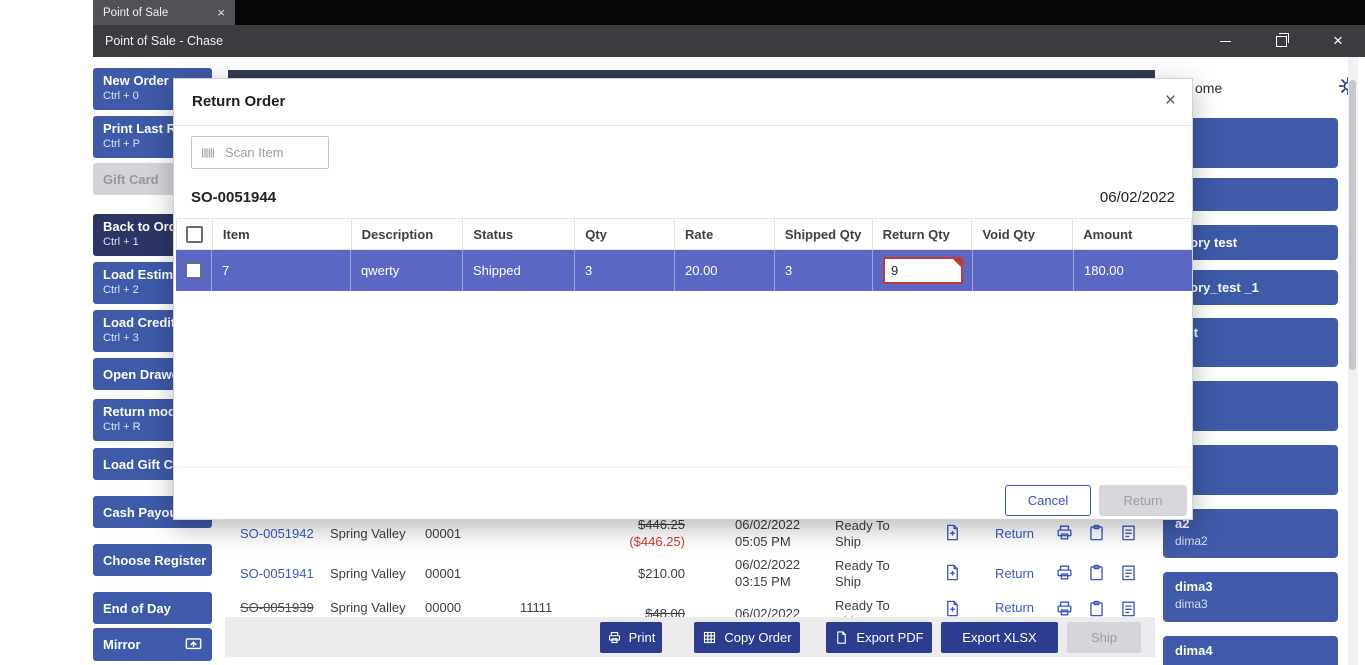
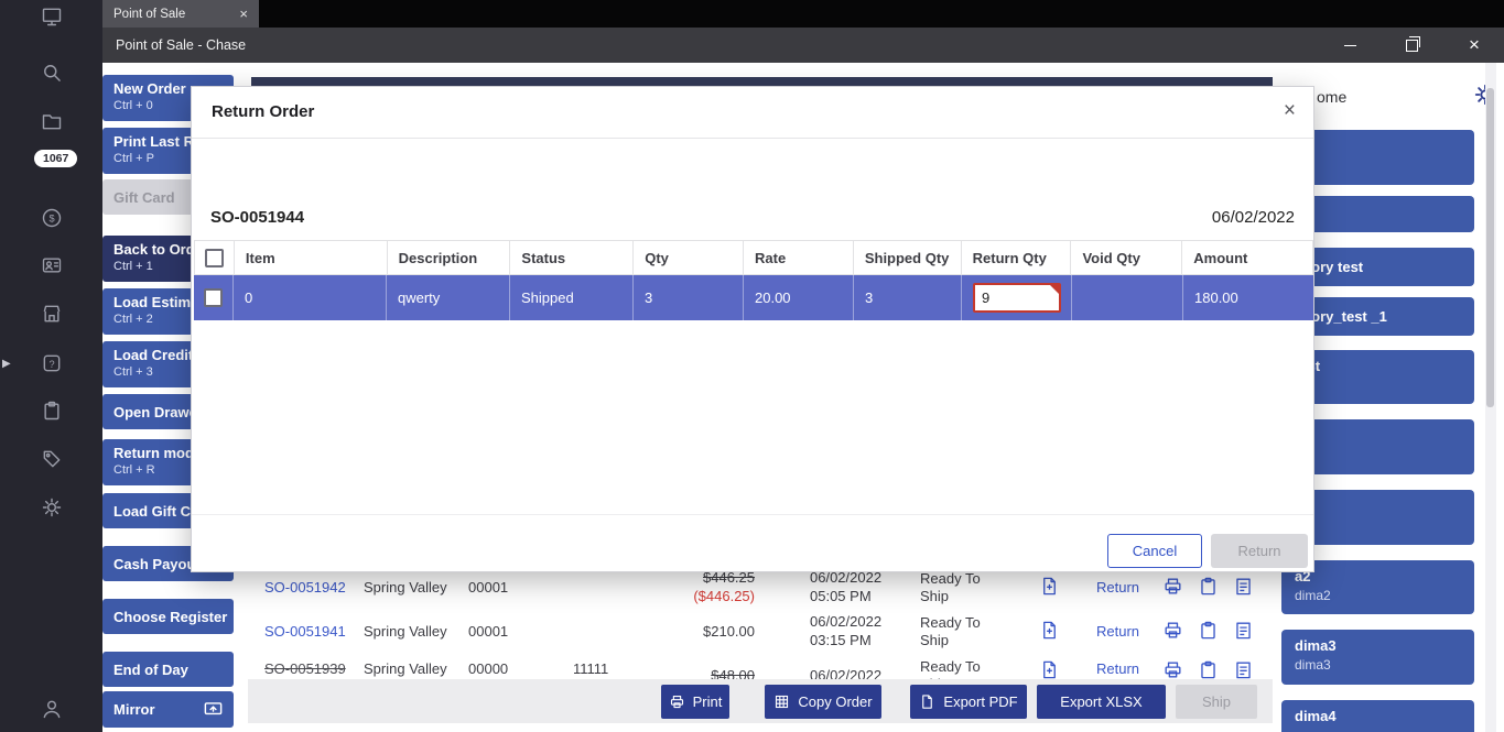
+ 1067
+ $
+ ?
+ ▶
  Point of Sale
  ×
  Point of Sale - Chase
  ×
  New Order
  Ctrl + 0
  Print Last R
  Ctrl + P
  Gift Card
  Back to Or
  Ctrl + 1
  Load Estim
  Ctrl + 2
  Load Credi
  Ctrl + 3
  Open Draw
  Return mod
  Ctrl + R
  Load Gift C
  Cash Payo
  Choose Register
  End of Day
  Mirror
  SO-0051942
  Spring Valley
  00001
  $446.25
  ($446.25)
  06/02/2022
  05:05 PM
  Ready To Ship
  Return
  SO-0051941
  Spring Valley
  00001
  $210.00
  06/02/2022
  03:15 PM
  Ready To Ship
  Return
  SO-0051939
  Spring Valley
  00000
  11111
  $48.00
  06/02/2022
  Return
  Print
  Copy Order
  Export PDF
  Export XLSX
  Ship
  ome
  ory test
  ory_test _1
  a2
  dima2
  dima3
  dima3
  dima4
  Return Order
  ×
- Scan Item
  SO-0051944
  06/02/2022
  Item
  Description
  Status
  Qty
  Rate
  Shipped Qty
  Return Qty
  Void Qty
  Amount
- 7
+ 0
  qwerty
  Shipped
  3
  20.00
  3
  9
  180.00
  Cancel
  Return
